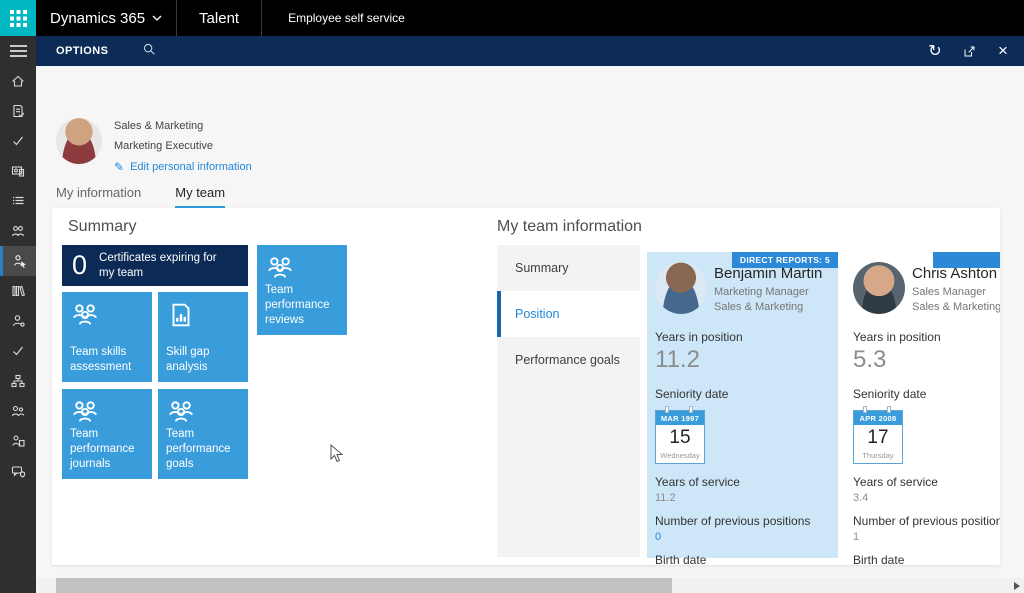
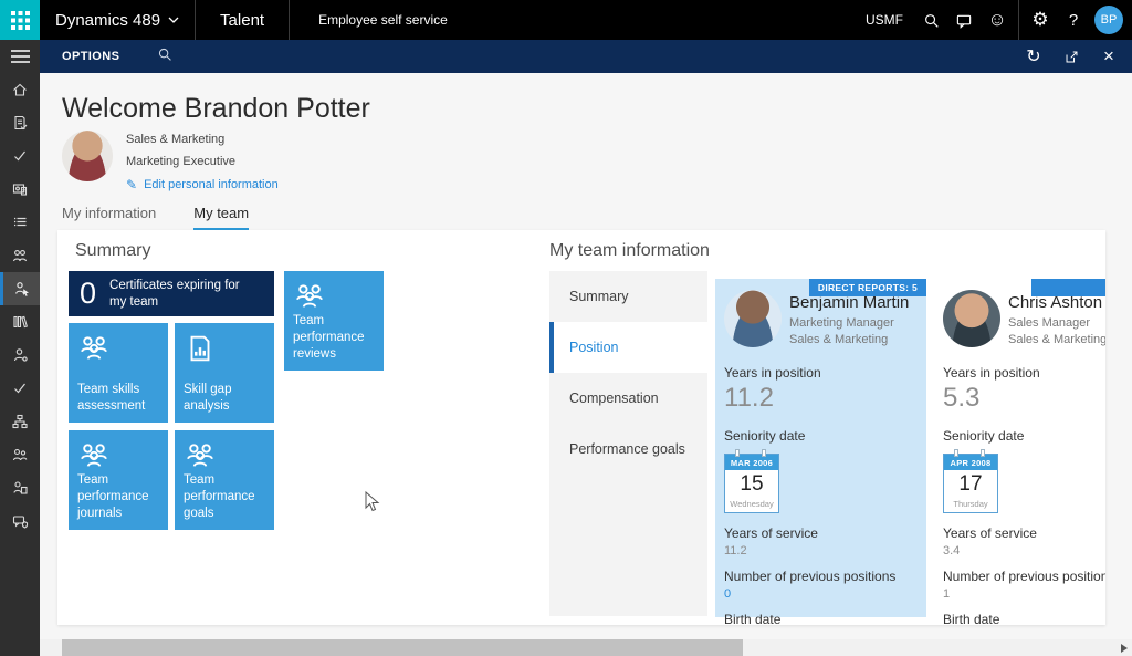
- Dynamics 365
+ Dynamics 489
  Talent
  Employee self service
+ USMF
+ ☺
+ ⚙
+ ?
+ BP
  OPTIONS
  ↻
  ×
+ Welcome Brandon Potter
  Sales & Marketing
  Marketing Executive
  ✎
  Edit personal information
  My information
  My team
  Summary
  My team information
  0
  Certificates expiring for my team
  Team performance reviews
  Team skills assessment
  Skill gap analysis
  Team performance journals
  Team performance goals
  Summary
  Position
+ Compensation
  Performance goals
  DIRECT REPORTS: 5
  Benjamin Martin
  Marketing Manager
  Sales & Marketing
  Years in position
  11.2
  Seniority date
- MAR 1997
+ MAR 2006
  15
  Wednesday
  Years of service
  11.2
  Number of previous positions
  0
  Birth date
  Chris Ashton
  Sales Manager
  Sales & Marketing
  Years in position
  5.3
  Seniority date
  APR 2008
  17
  Thursday
  Years of service
  3.4
  Number of previous position
  1
  Birth date
